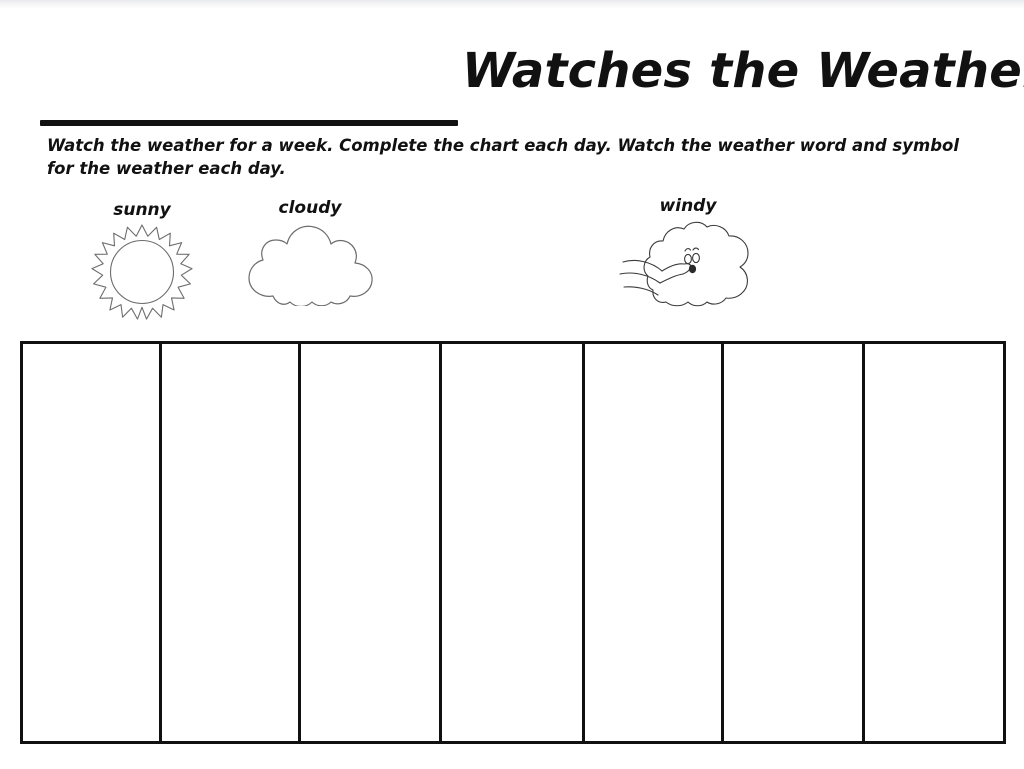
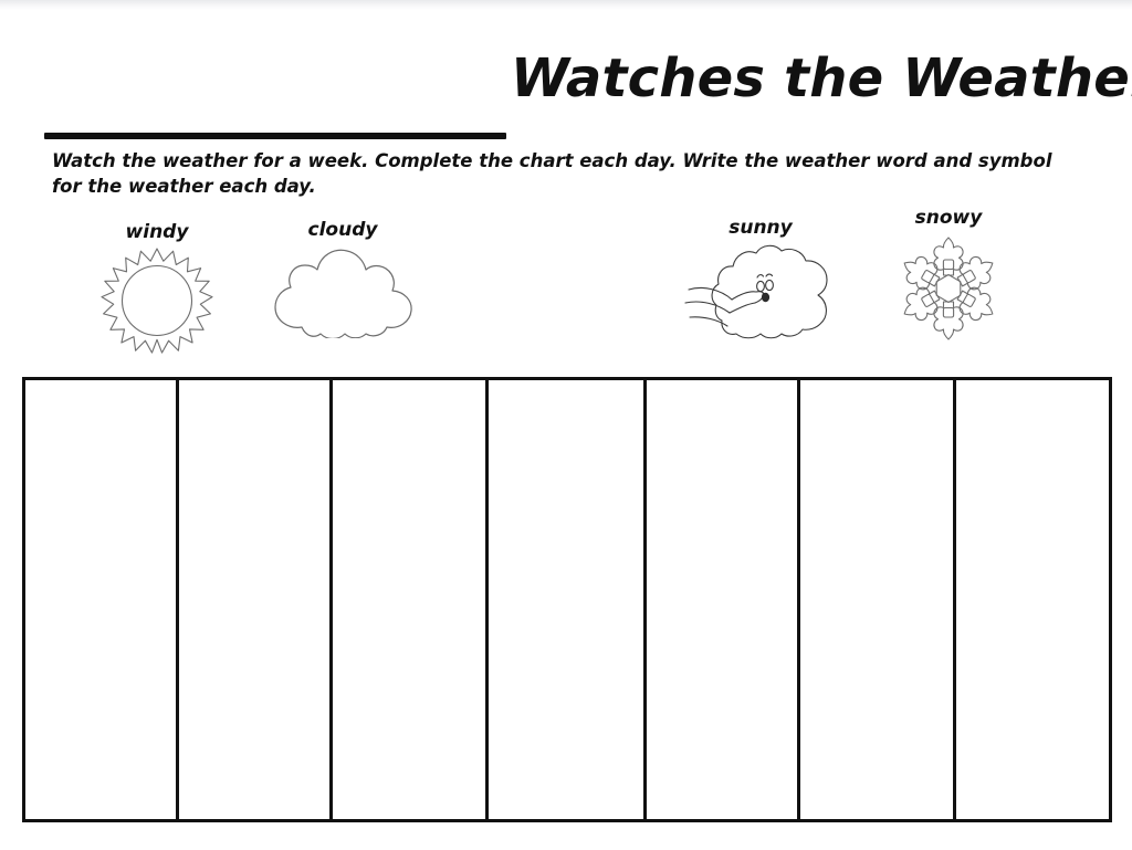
  Watches the Weathe
- Watch the weather for a week. Complete the chart each day. Watch the weather word and symbol for the weather each day.
+ Watch the weather for a week. Complete the chart each day. Write the weather word and symbol for the weather each day.
- sunny
+ windy
  cloudy
- windy
+ sunny
+ snowy
